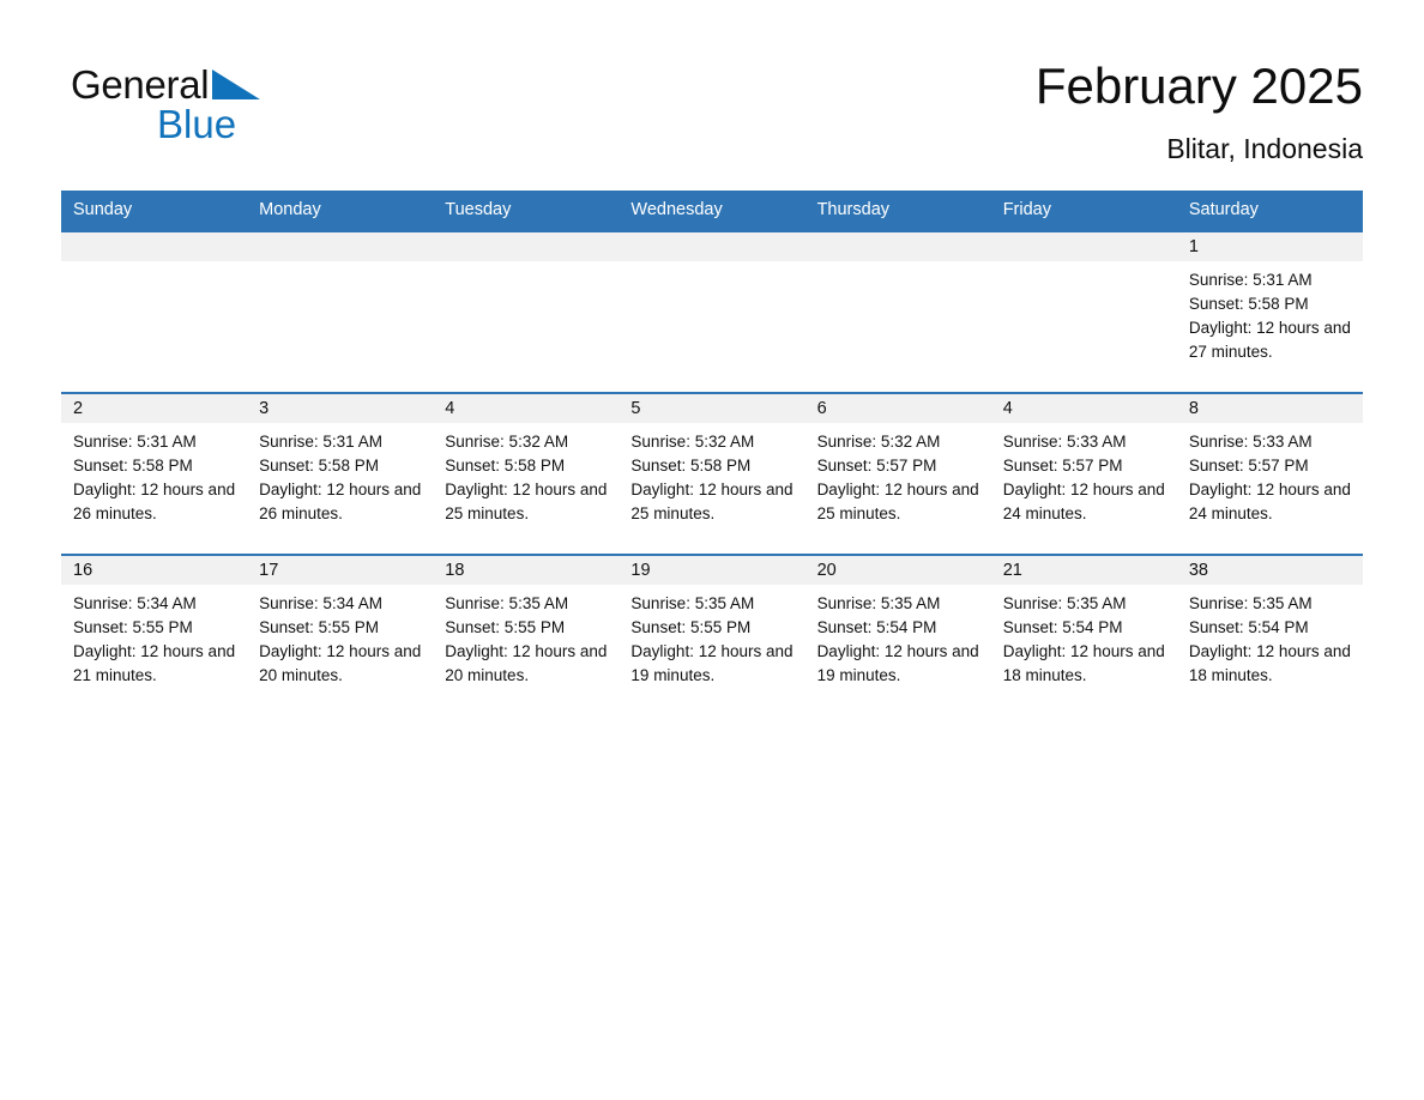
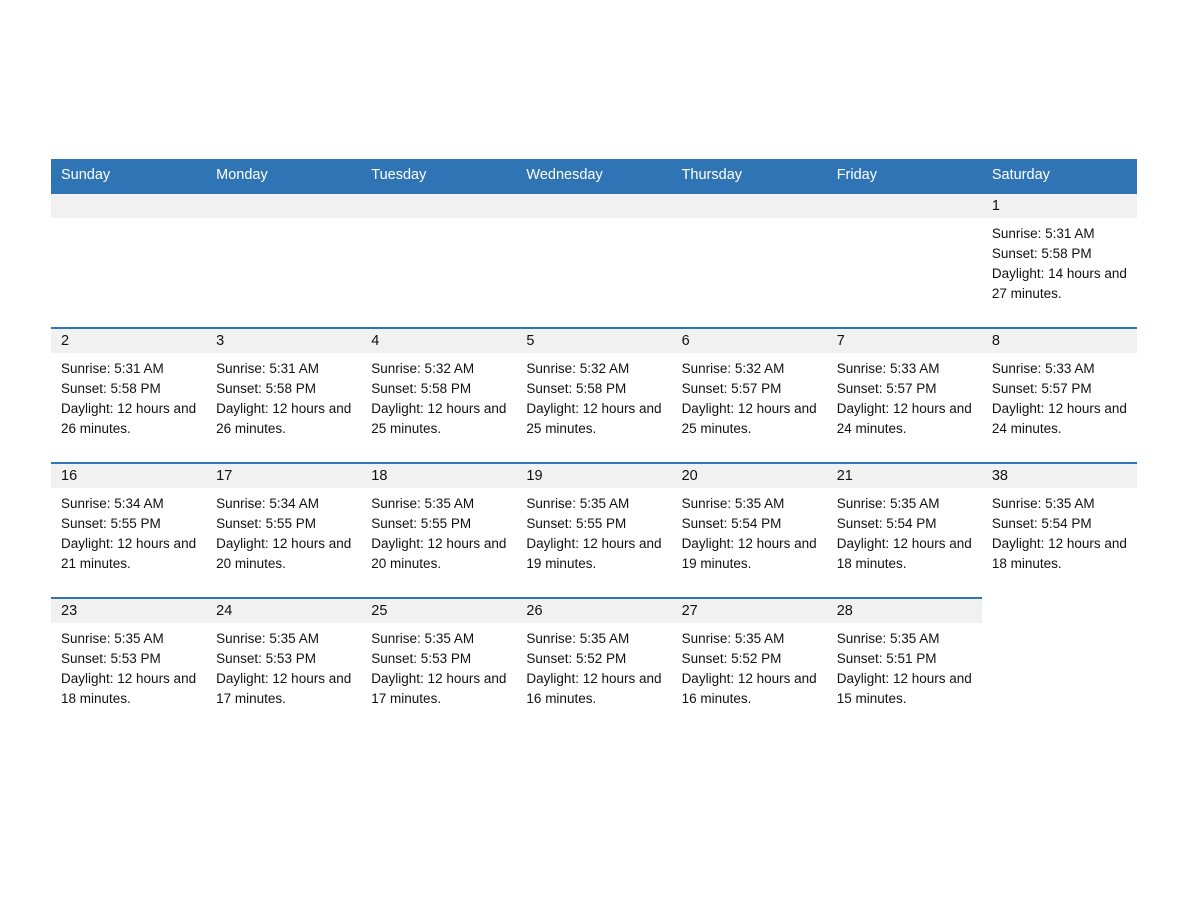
- General
- Blue
- February 2025
- Blitar, Indonesia
  Sunday	Monday	Tuesday	Wednesday	Thursday	Friday	Saturday
- 						1Sunrise: 5:31 AMSunset: 5:58 PMDaylight: 12 hours and 27 minutes.
+ 						1Sunrise: 5:31 AMSunset: 5:58 PMDaylight: 14 hours and 27 minutes.
- 2Sunrise: 5:31 AMSunset: 5:58 PMDaylight: 12 hours and 26 minutes.	3Sunrise: 5:31 AMSunset: 5:58 PMDaylight: 12 hours and 26 minutes.	4Sunrise: 5:32 AMSunset: 5:58 PMDaylight: 12 hours and 25 minutes.	5Sunrise: 5:32 AMSunset: 5:58 PMDaylight: 12 hours and 25 minutes.	6Sunrise: 5:32 AMSunset: 5:57 PMDaylight: 12 hours and 25 minutes.	4Sunrise: 5:33 AMSunset: 5:57 PMDaylight: 12 hours and 24 minutes.	8Sunrise: 5:33 AMSunset: 5:57 PMDaylight: 12 hours and 24 minutes.
+ 2Sunrise: 5:31 AMSunset: 5:58 PMDaylight: 12 hours and 26 minutes.	3Sunrise: 5:31 AMSunset: 5:58 PMDaylight: 12 hours and 26 minutes.	4Sunrise: 5:32 AMSunset: 5:58 PMDaylight: 12 hours and 25 minutes.	5Sunrise: 5:32 AMSunset: 5:58 PMDaylight: 12 hours and 25 minutes.	6Sunrise: 5:32 AMSunset: 5:57 PMDaylight: 12 hours and 25 minutes.	7Sunrise: 5:33 AMSunset: 5:57 PMDaylight: 12 hours and 24 minutes.	8Sunrise: 5:33 AMSunset: 5:57 PMDaylight: 12 hours and 24 minutes.
  16Sunrise: 5:34 AMSunset: 5:55 PMDaylight: 12 hours and 21 minutes.	17Sunrise: 5:34 AMSunset: 5:55 PMDaylight: 12 hours and 20 minutes.	18Sunrise: 5:35 AMSunset: 5:55 PMDaylight: 12 hours and 20 minutes.	19Sunrise: 5:35 AMSunset: 5:55 PMDaylight: 12 hours and 19 minutes.	20Sunrise: 5:35 AMSunset: 5:54 PMDaylight: 12 hours and 19 minutes.	21Sunrise: 5:35 AMSunset: 5:54 PMDaylight: 12 hours and 18 minutes.	38Sunrise: 5:35 AMSunset: 5:54 PMDaylight: 12 hours and 18 minutes.
+ 23Sunrise: 5:35 AMSunset: 5:53 PMDaylight: 12 hours and 18 minutes.	24Sunrise: 5:35 AMSunset: 5:53 PMDaylight: 12 hours and 17 minutes.	25Sunrise: 5:35 AMSunset: 5:53 PMDaylight: 12 hours and 17 minutes.	26Sunrise: 5:35 AMSunset: 5:52 PMDaylight: 12 hours and 16 minutes.	27Sunrise: 5:35 AMSunset: 5:52 PMDaylight: 12 hours and 16 minutes.	28Sunrise: 5:35 AMSunset: 5:51 PMDaylight: 12 hours and 15 minutes.
